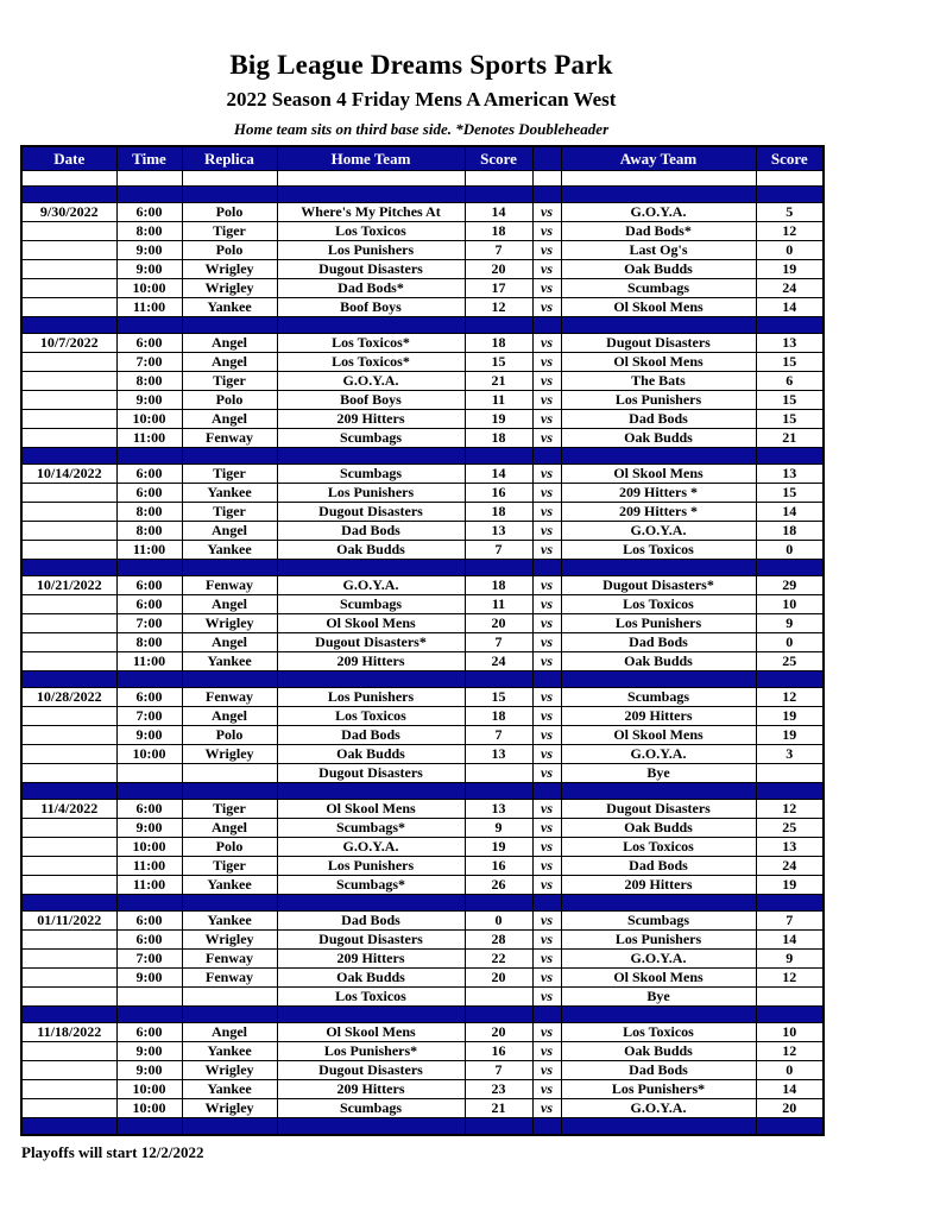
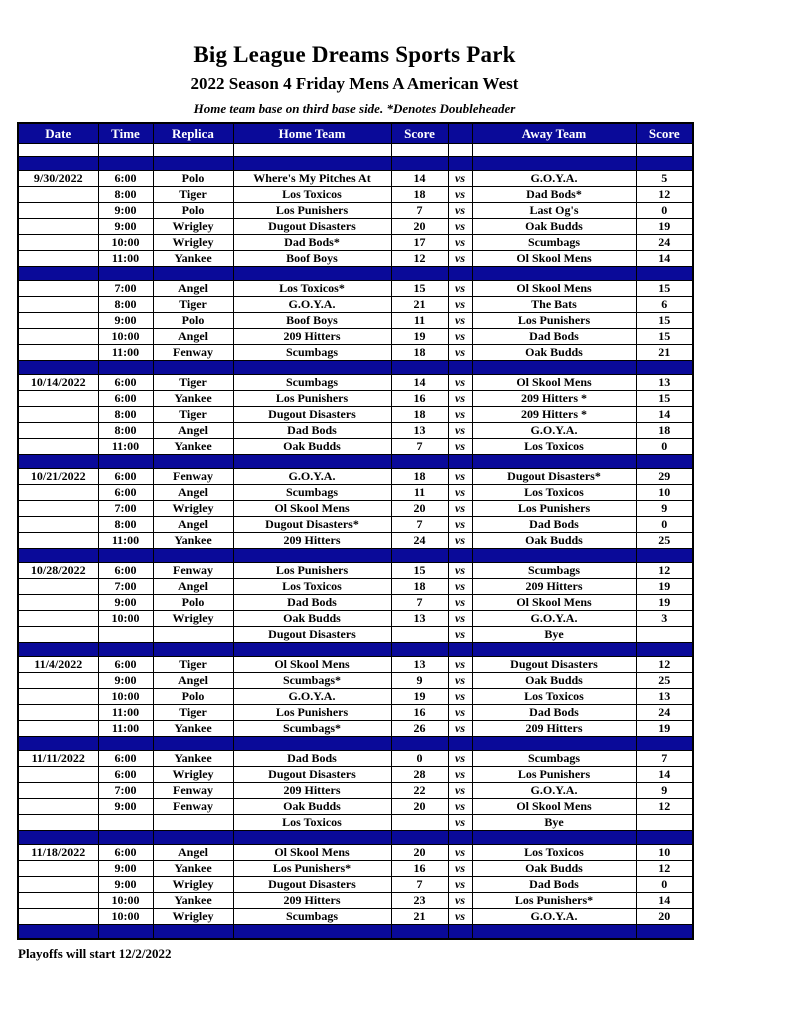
  Big League Dreams Sports Park
  2022 Season 4 Friday Mens A American West
- Home team sits on third base side. *Denotes Doubleheader
+ Home team base on third base side. *Denotes Doubleheader
  Date	Time	Replica	Home Team	Score		Away Team	Score
  9/30/2022	6:00	Polo	Where's My Pitches At	14	vs	G.O.Y.A.	5
  	8:00	Tiger	Los Toxicos	18	vs	Dad Bods*	12
  	9:00	Polo	Los Punishers	7	vs	Last Og's	0
  	9:00	Wrigley	Dugout Disasters	20	vs	Oak Budds	19
  	10:00	Wrigley	Dad Bods*	17	vs	Scumbags	24
  	11:00	Yankee	Boof Boys	12	vs	Ol Skool Mens	14
- 10/7/2022	6:00	Angel	Los Toxicos*	18	vs	Dugout Disasters	13
  	7:00	Angel	Los Toxicos*	15	vs	Ol Skool Mens	15
  	8:00	Tiger	G.O.Y.A.	21	vs	The Bats	6
  	9:00	Polo	Boof Boys	11	vs	Los Punishers	15
  	10:00	Angel	209 Hitters	19	vs	Dad Bods	15
  	11:00	Fenway	Scumbags	18	vs	Oak Budds	21
  10/14/2022	6:00	Tiger	Scumbags	14	vs	Ol Skool Mens	13
  	6:00	Yankee	Los Punishers	16	vs	209 Hitters *	15
  	8:00	Tiger	Dugout Disasters	18	vs	209 Hitters *	14
  	8:00	Angel	Dad Bods	13	vs	G.O.Y.A.	18
  	11:00	Yankee	Oak Budds	7	vs	Los Toxicos	0
  10/21/2022	6:00	Fenway	G.O.Y.A.	18	vs	Dugout Disasters*	29
  	6:00	Angel	Scumbags	11	vs	Los Toxicos	10
  	7:00	Wrigley	Ol Skool Mens	20	vs	Los Punishers	9
  	8:00	Angel	Dugout Disasters*	7	vs	Dad Bods	0
  	11:00	Yankee	209 Hitters	24	vs	Oak Budds	25
  10/28/2022	6:00	Fenway	Los Punishers	15	vs	Scumbags	12
  	7:00	Angel	Los Toxicos	18	vs	209 Hitters	19
  	9:00	Polo	Dad Bods	7	vs	Ol Skool Mens	19
  	10:00	Wrigley	Oak Budds	13	vs	G.O.Y.A.	3
  			Dugout Disasters		vs	Bye
  11/4/2022	6:00	Tiger	Ol Skool Mens	13	vs	Dugout Disasters	12
  	9:00	Angel	Scumbags*	9	vs	Oak Budds	25
  	10:00	Polo	G.O.Y.A.	19	vs	Los Toxicos	13
  	11:00	Tiger	Los Punishers	16	vs	Dad Bods	24
  	11:00	Yankee	Scumbags*	26	vs	209 Hitters	19
- 01/11/2022	6:00	Yankee	Dad Bods	0	vs	Scumbags	7
+ 11/11/2022	6:00	Yankee	Dad Bods	0	vs	Scumbags	7
  	6:00	Wrigley	Dugout Disasters	28	vs	Los Punishers	14
  	7:00	Fenway	209 Hitters	22	vs	G.O.Y.A.	9
  	9:00	Fenway	Oak Budds	20	vs	Ol Skool Mens	12
  			Los Toxicos		vs	Bye
  11/18/2022	6:00	Angel	Ol Skool Mens	20	vs	Los Toxicos	10
  	9:00	Yankee	Los Punishers*	16	vs	Oak Budds	12
  	9:00	Wrigley	Dugout Disasters	7	vs	Dad Bods	0
  	10:00	Yankee	209 Hitters	23	vs	Los Punishers*	14
  	10:00	Wrigley	Scumbags	21	vs	G.O.Y.A.	20
  Playoffs will start 12/2/2022
